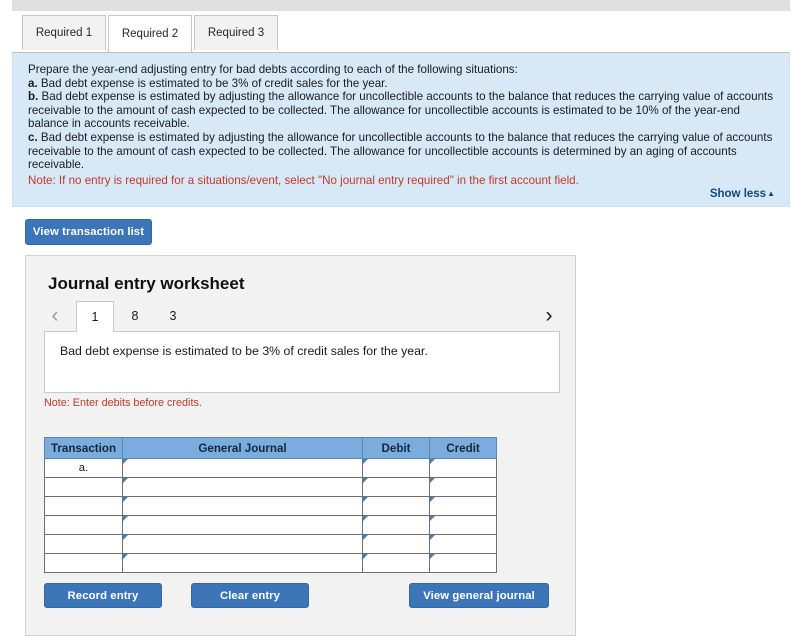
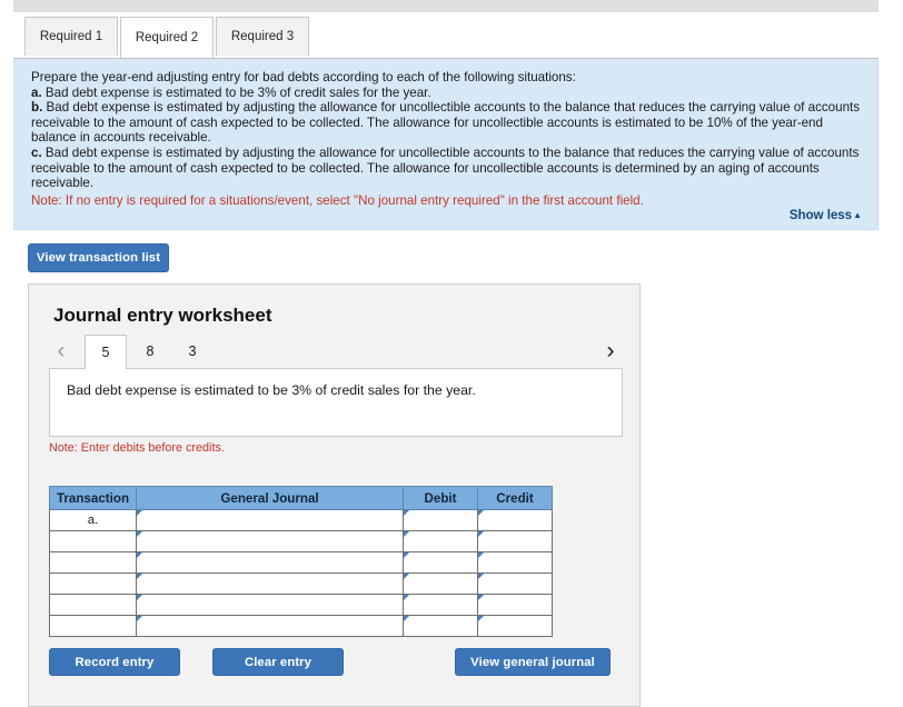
  Required 1
  Required 2
  Required 3
  Prepare the year-end adjusting entry for bad debts according to each of the following situations:
  a. Bad debt expense is estimated to be 3% of credit sales for the year.
  b. Bad debt expense is estimated by adjusting the allowance for uncollectible accounts to the balance that reduces the carrying value of accounts receivable to the amount of cash expected to be collected. The allowance for uncollectible accounts is estimated to be 10% of the year-end balance in accounts receivable.
  c. Bad debt expense is estimated by adjusting the allowance for uncollectible accounts to the balance that reduces the carrying value of accounts receivable to the amount of cash expected to be collected. The allowance for uncollectible accounts is determined by an aging of accounts receivable.
  Note: If no entry is required for a situations/event, select "No journal entry required" in the first account field.
  Show less▲
  View transaction list
  Journal entry worksheet
  ‹
- 1
+ 5
  8
  3
  ›
  Bad debt expense is estimated to be 3% of credit sales for the year.
  Note: Enter debits before credits.
  Transaction	General Journal	Debit	Credit
  a.
  Record entry
  Clear entry
  View general journal
